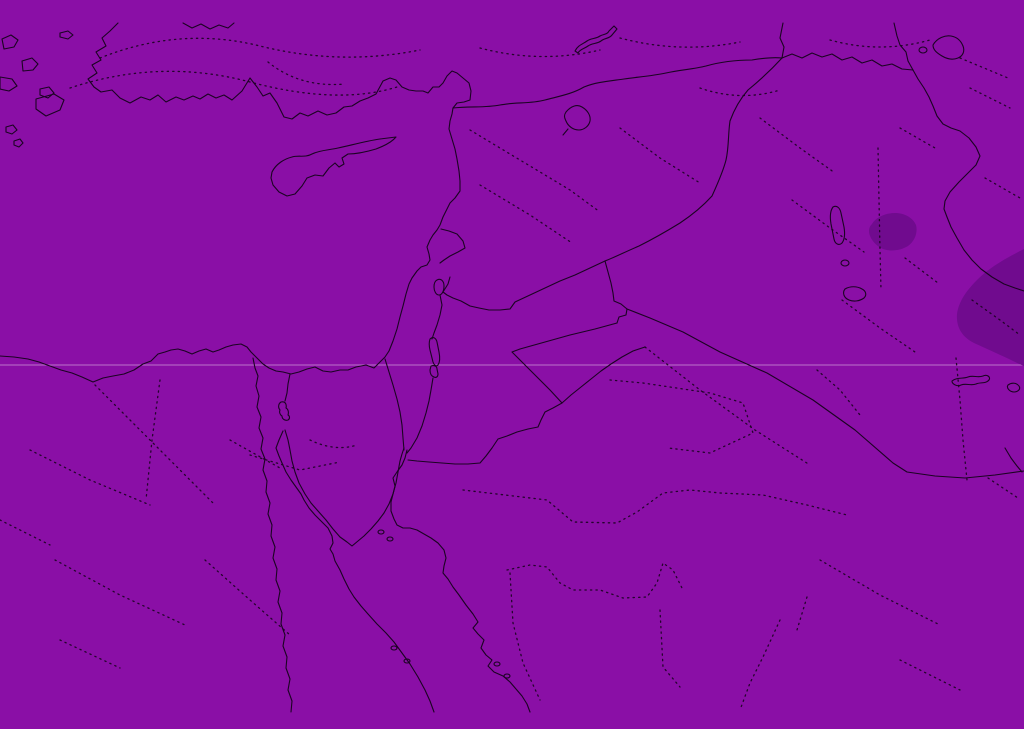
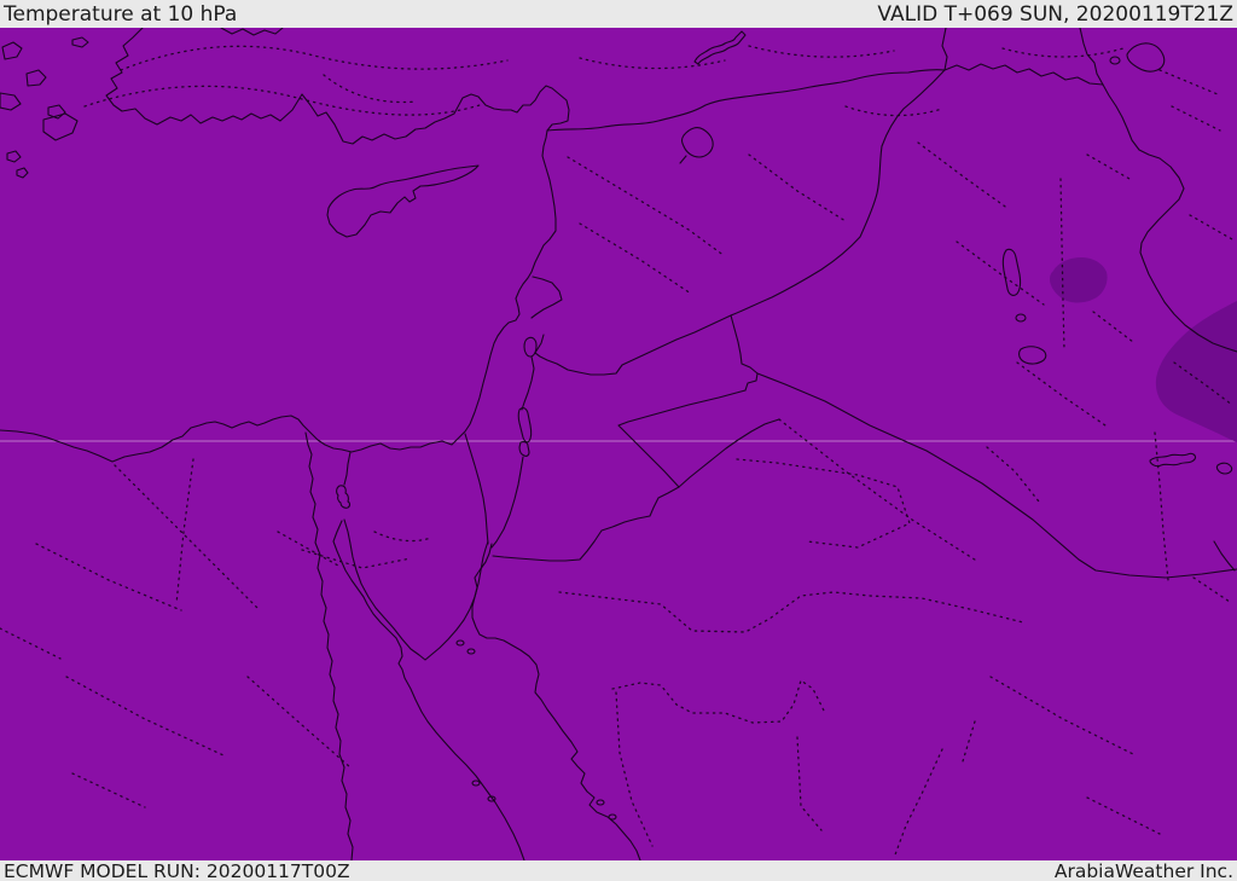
+ Temperature at 10 hPa
+ VALID T+069 SUN, 20200119T21Z
+ ECMWF MODEL RUN: 20200117T00Z
+ ArabiaWeather Inc.
